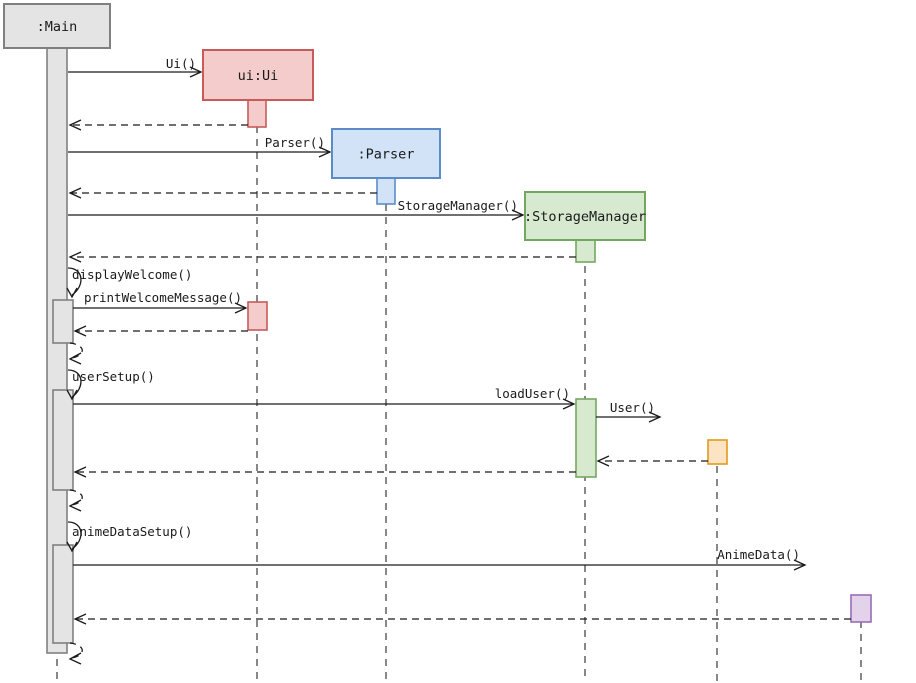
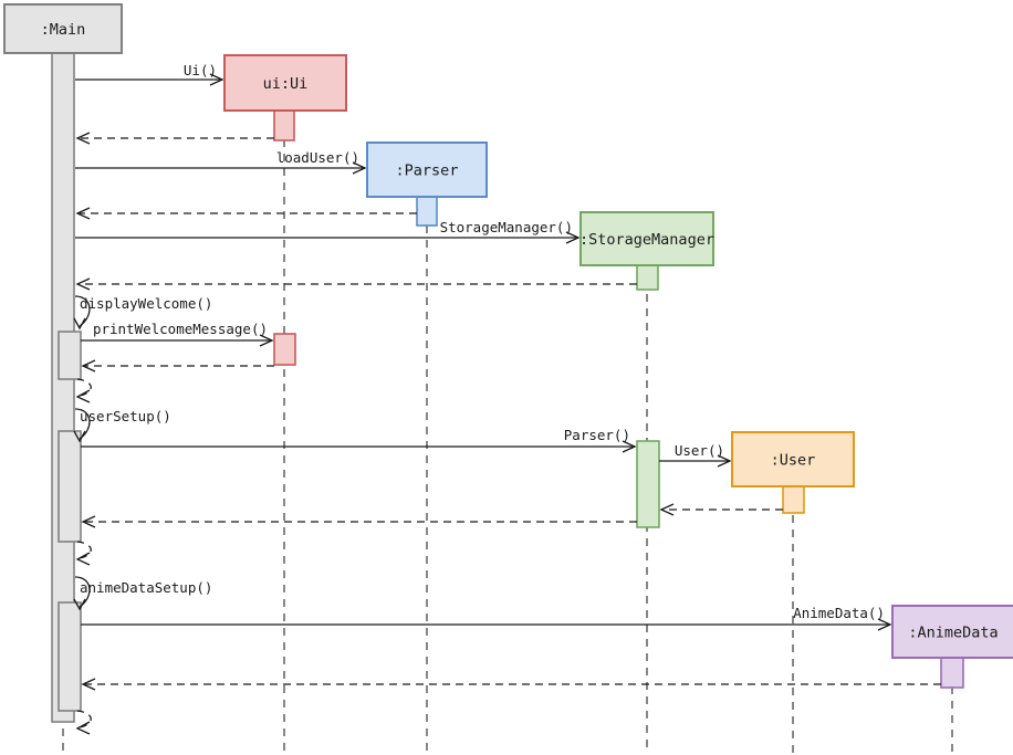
  Ui()
- Parser()
+ loadUser()
  StorageManager()
  displayWelcome()
  printWelcomeMessage()
  userSetup()
- loadUser()
+ Parser()
  User()
  animeDataSetup()
  AnimeData()
  :Main
  ui:Ui
  :Parser
  :StorageManager
+ :User
+ :AnimeData
